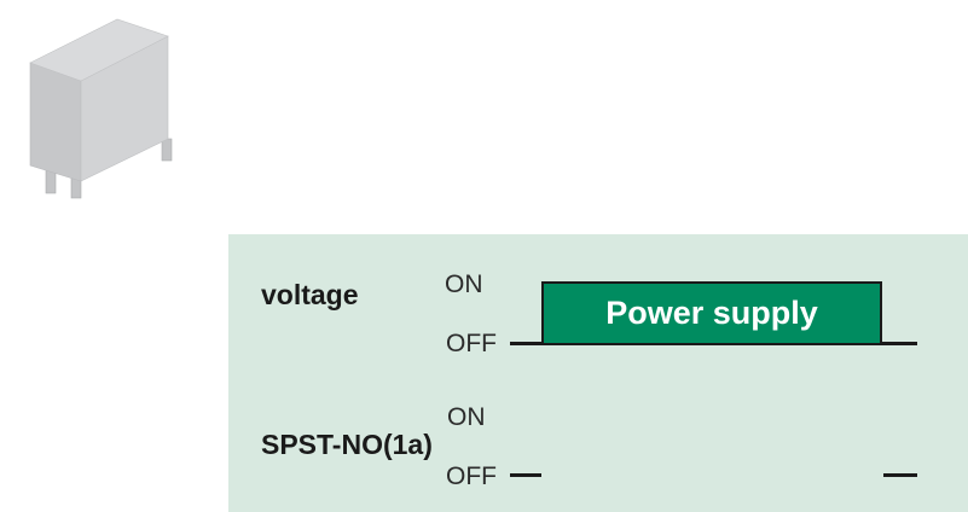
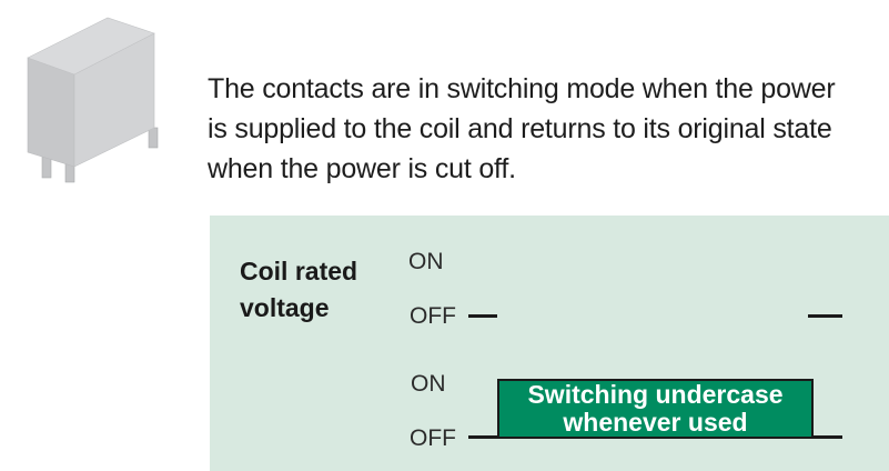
+ The contacts are in switching mode when the power
+ is supplied to the coil and returns to its original state
+ when the power is cut off.
+ Coil rated
  voltage
  ON
  OFF
- Power supply
- SPST-NO(1a)
  ON
  OFF
+ Switching undercase
+ whenever used
